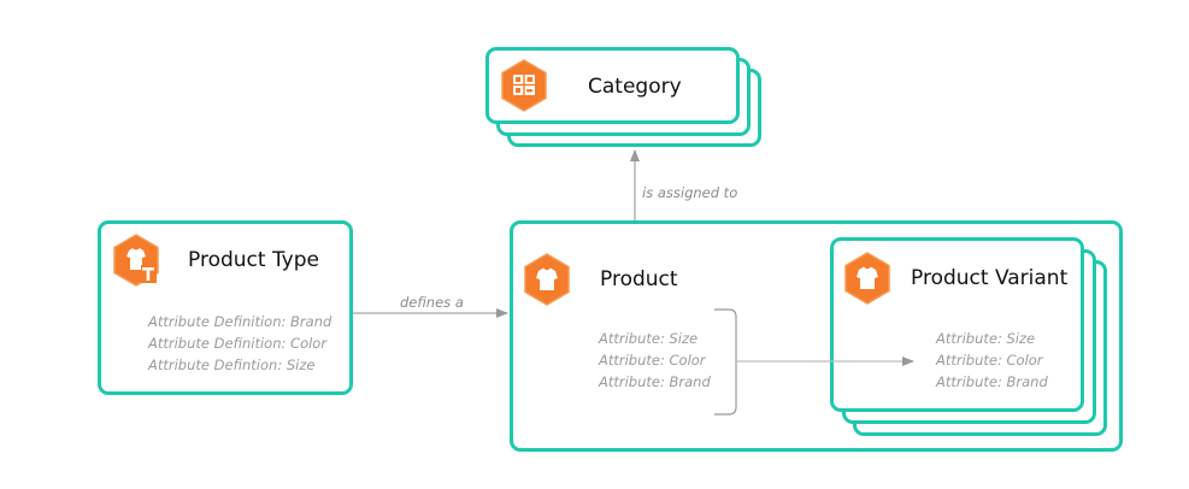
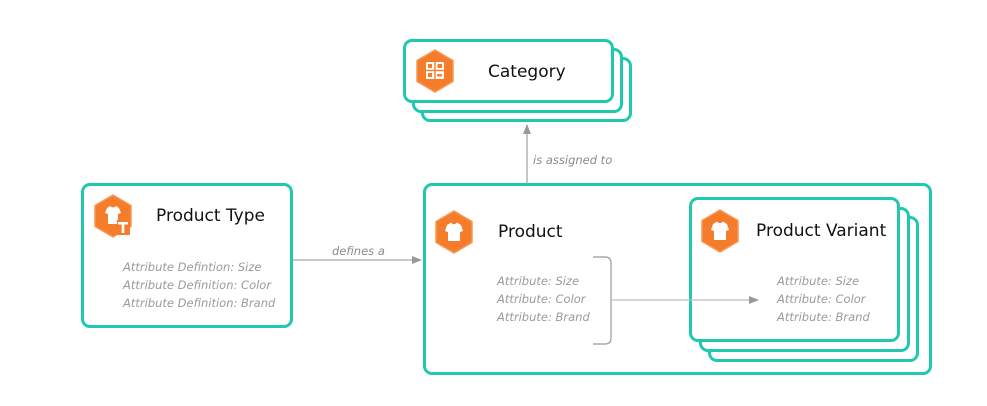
  Category
  is assigned to
  Product Type
- Attribute Definition: Brand
+ Attribute Defintion: Size
  Attribute Definition: Color
- Attribute Defintion: Size
+ Attribute Definition: Brand
  defines a
  Product
  Attribute: Size
  Attribute: Color
  Attribute: Brand
  Product Variant
  Attribute: Size
  Attribute: Color
  Attribute: Brand
